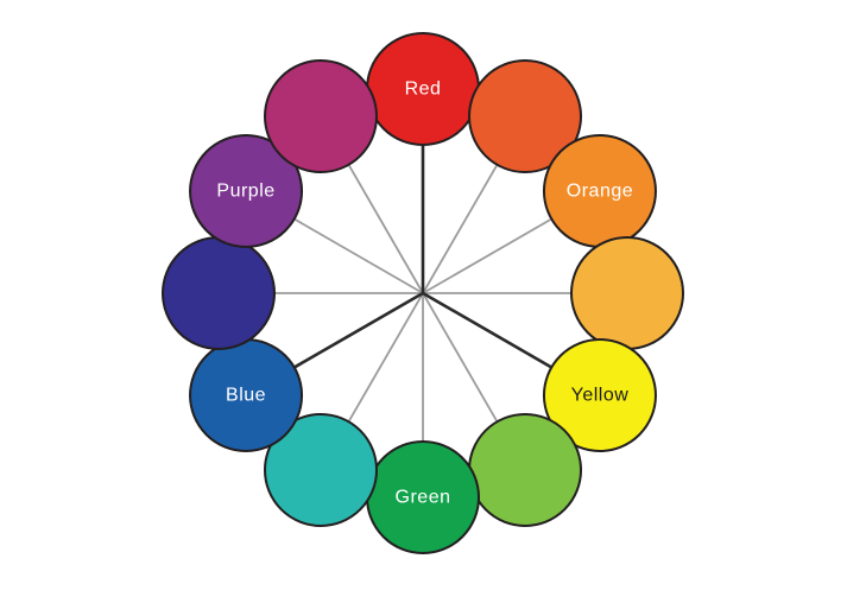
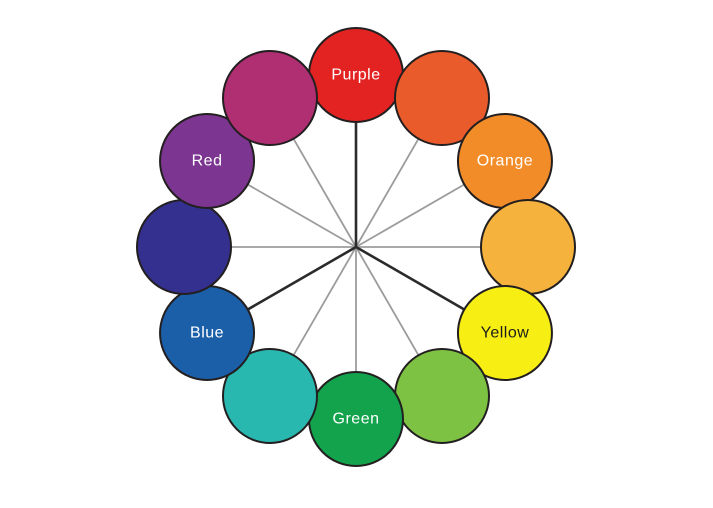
- Red
+ Purple
  Orange
  Yellow
  Green
  Blue
- Purple
+ Red
